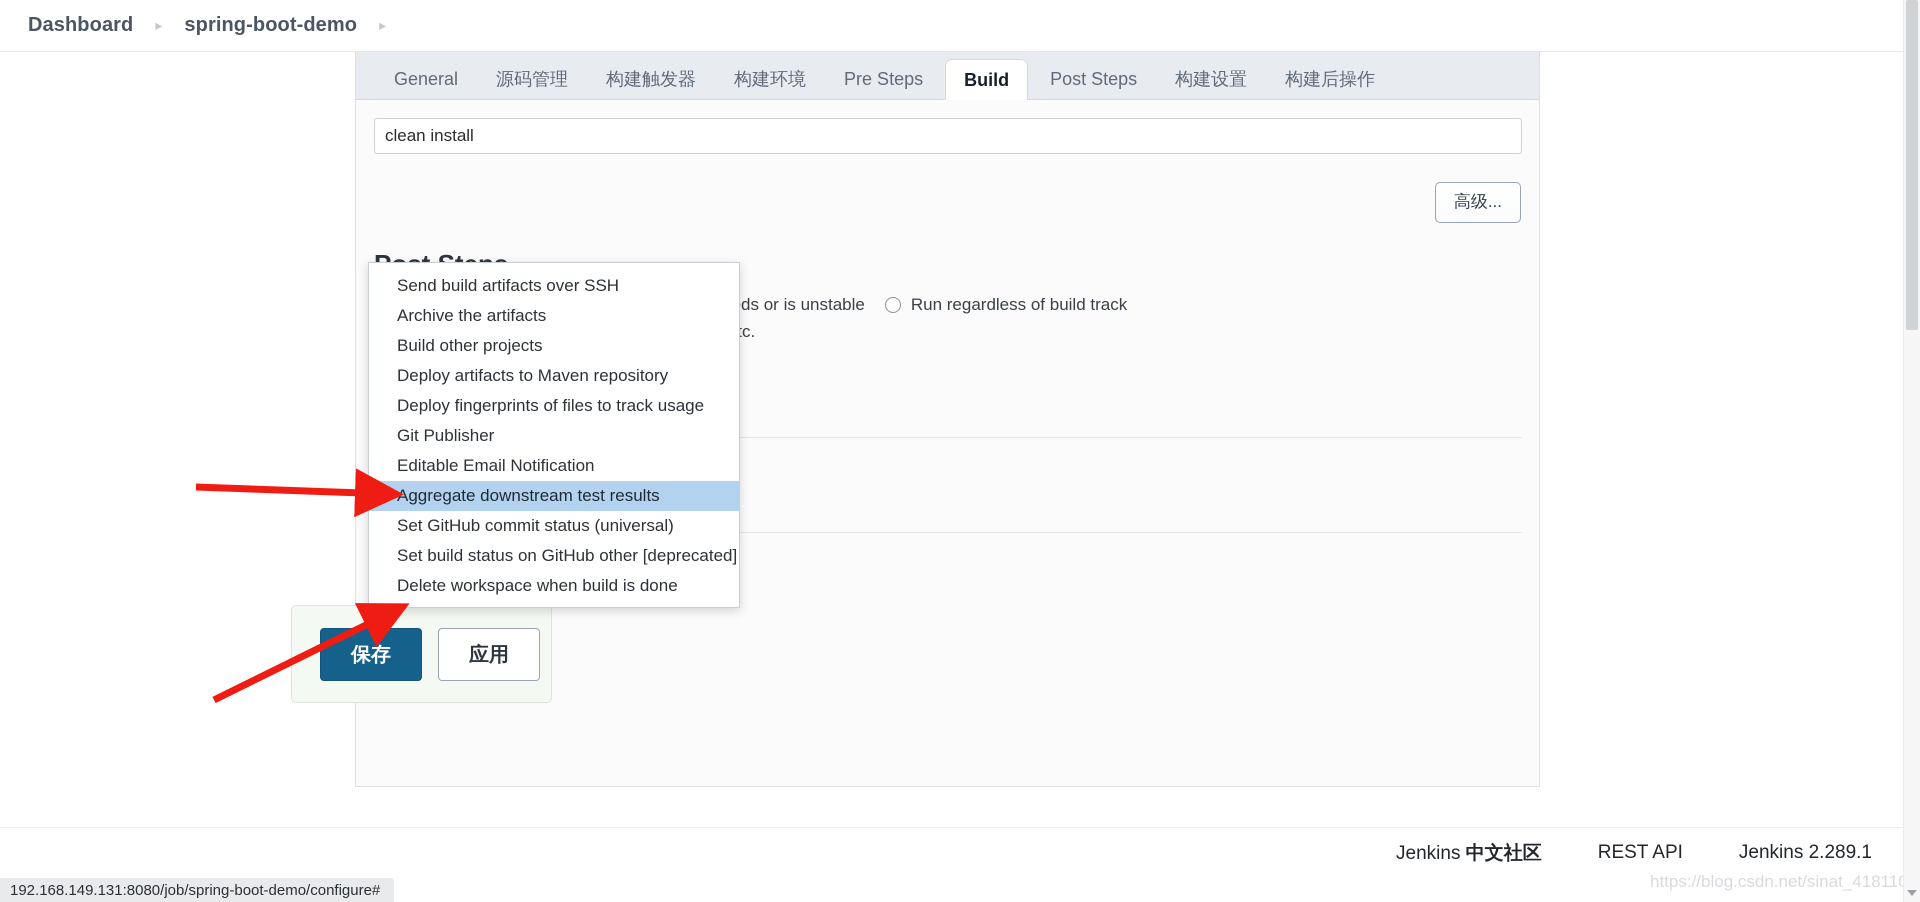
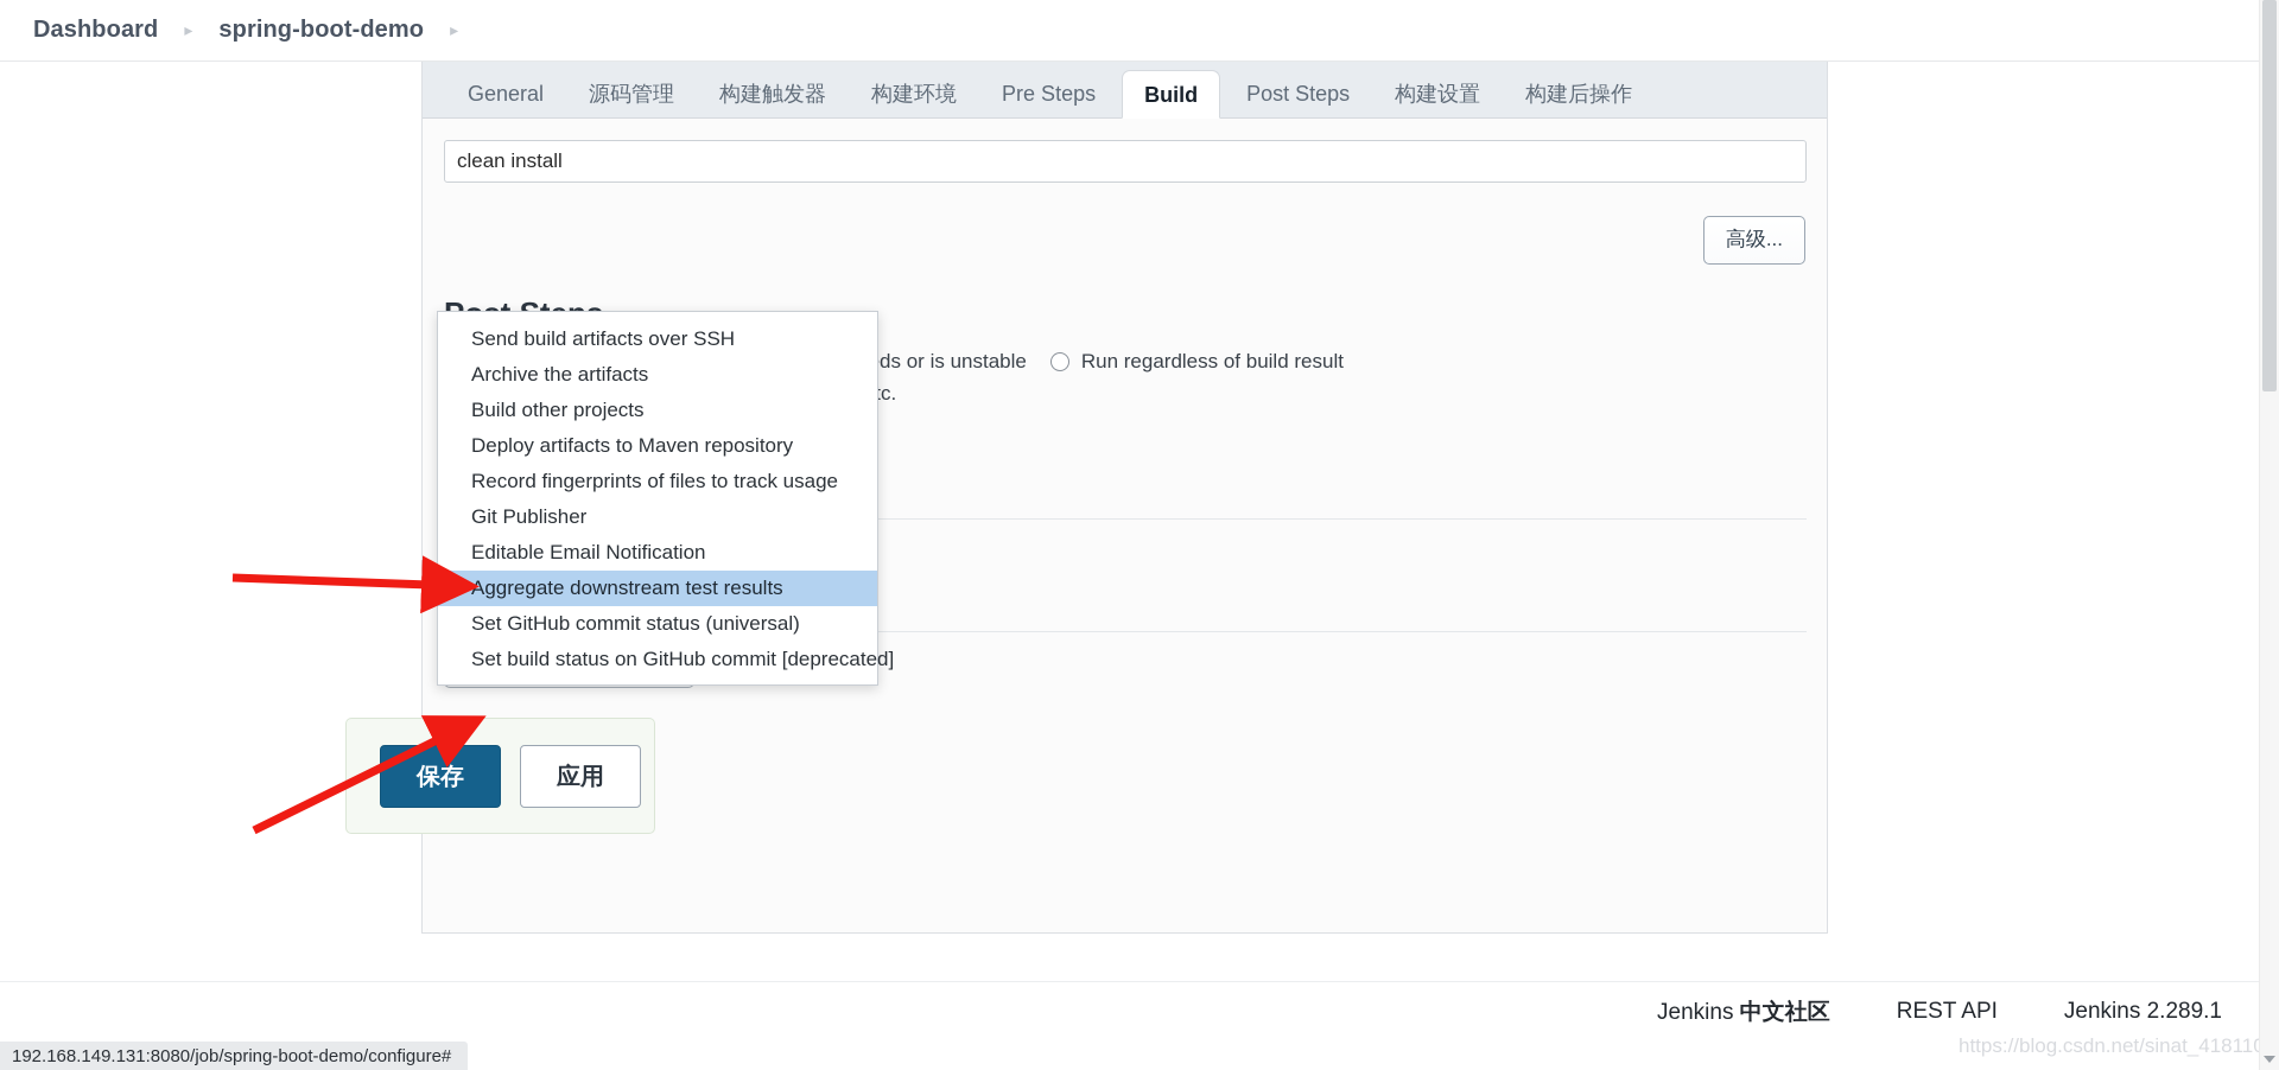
  Dashboard
  ▸
  spring-boot-demo
  ▸
  General
  源码管理
  构建触发器
  构建环境
  Pre Steps
  Build
  Post Steps
  构建设置
  构建后操作
  clean install
  高级...
- Run regardless of build track
+ Run regardless of build result
  保存
  应用
  Send build artifacts over SSH
  Archive the artifacts
  Build other projects
  Deploy artifacts to Maven repository
- Deploy fingerprints of files to track usage
+ Record fingerprints of files to track usage
  Git Publisher
  Editable Email Notification
  Aggregate downstream test results
  Set GitHub commit status (universal)
- Set build status on GitHub other [deprecated]
+ Set build status on GitHub commit [deprecated]
- Delete workspace when build is done
  Jenkins 中文社区
  REST API
  Jenkins 2.289.1
  https://blog.csdn.net/sinat_41811
  192.168.149.131:8080/job/spring-boot-demo/configure#
